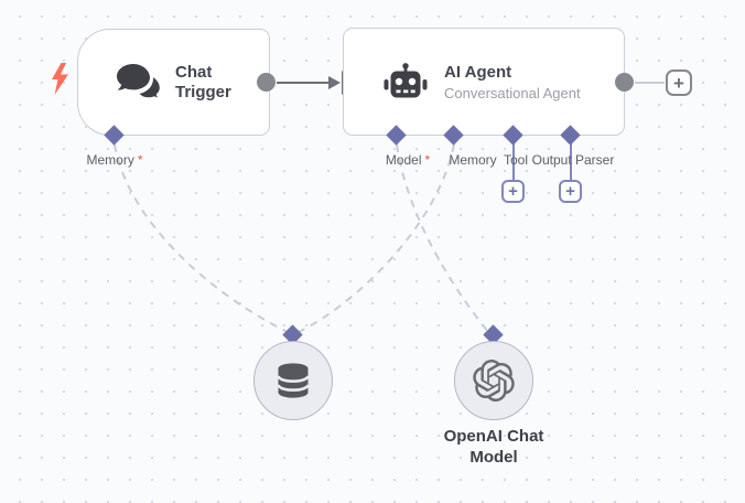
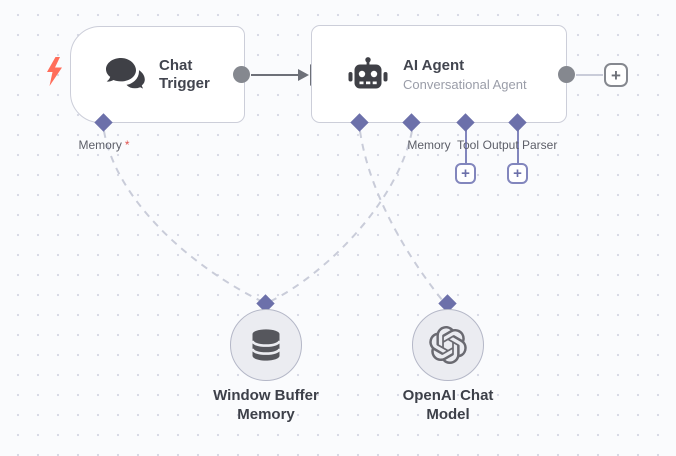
  Chat Trigger
  AI Agent
  Conversational Agent
  +
  Memory *
- Model *
  Memory
  Tool
  Output Parser
  +
  +
+ Window Buffer Memory
  OpenAI Chat Model
